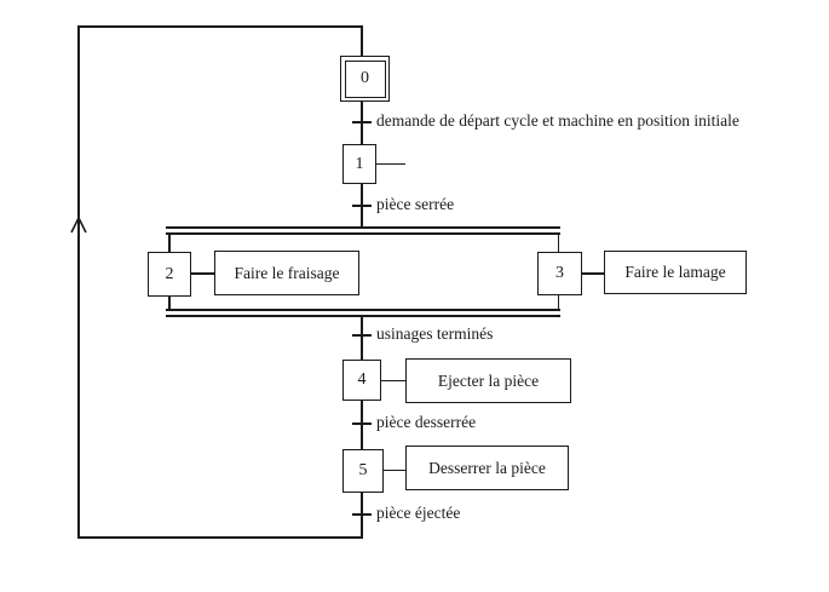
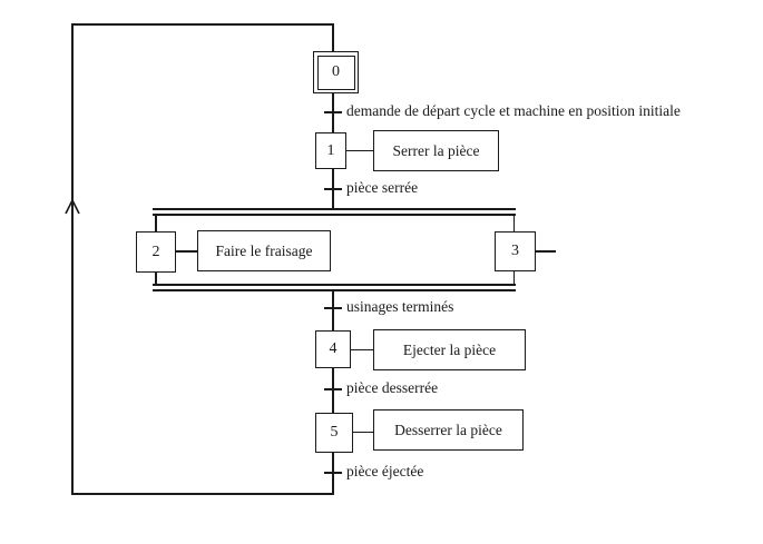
  demande de départ cycle et machine en position initiale
  pièce serrée
  usinages terminés
  pièce desserrée
  pièce éjectée
  0
  1
+ Serrer la pièce
  2
  Faire le fraisage
  3
- Faire le lamage
  4
  Ejecter la pièce
  5
  Desserrer la pièce
